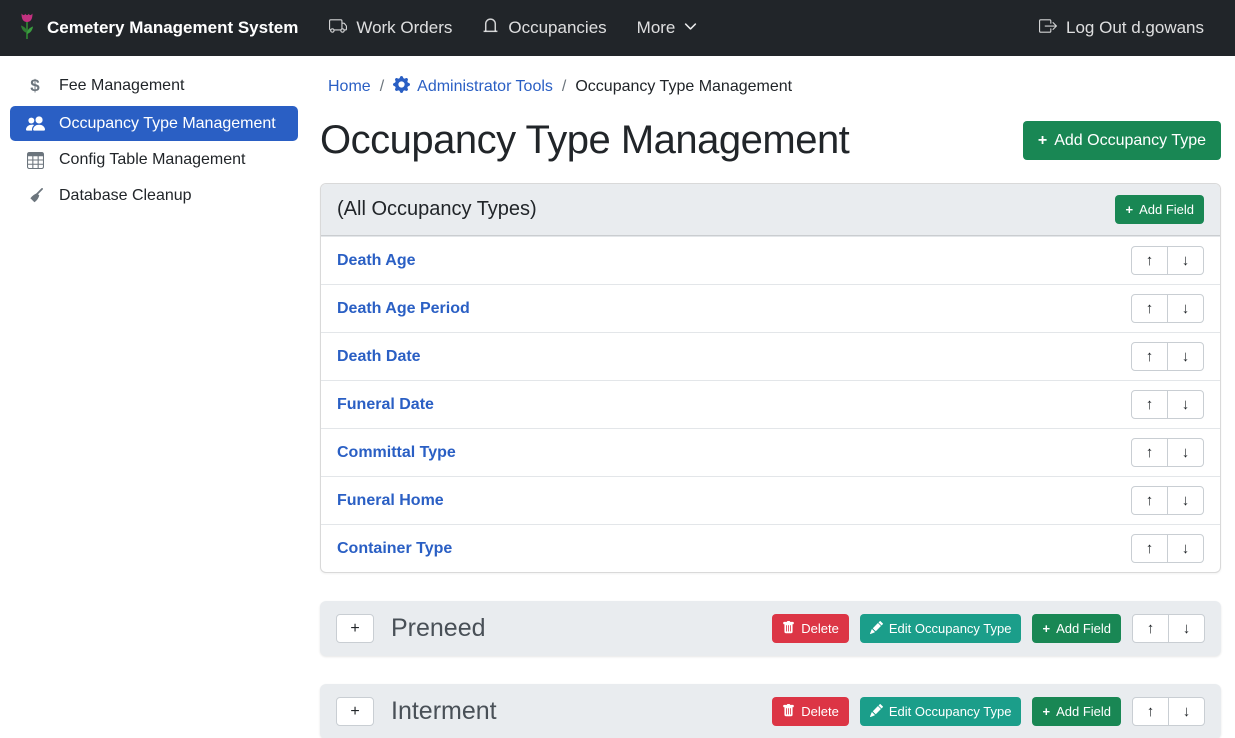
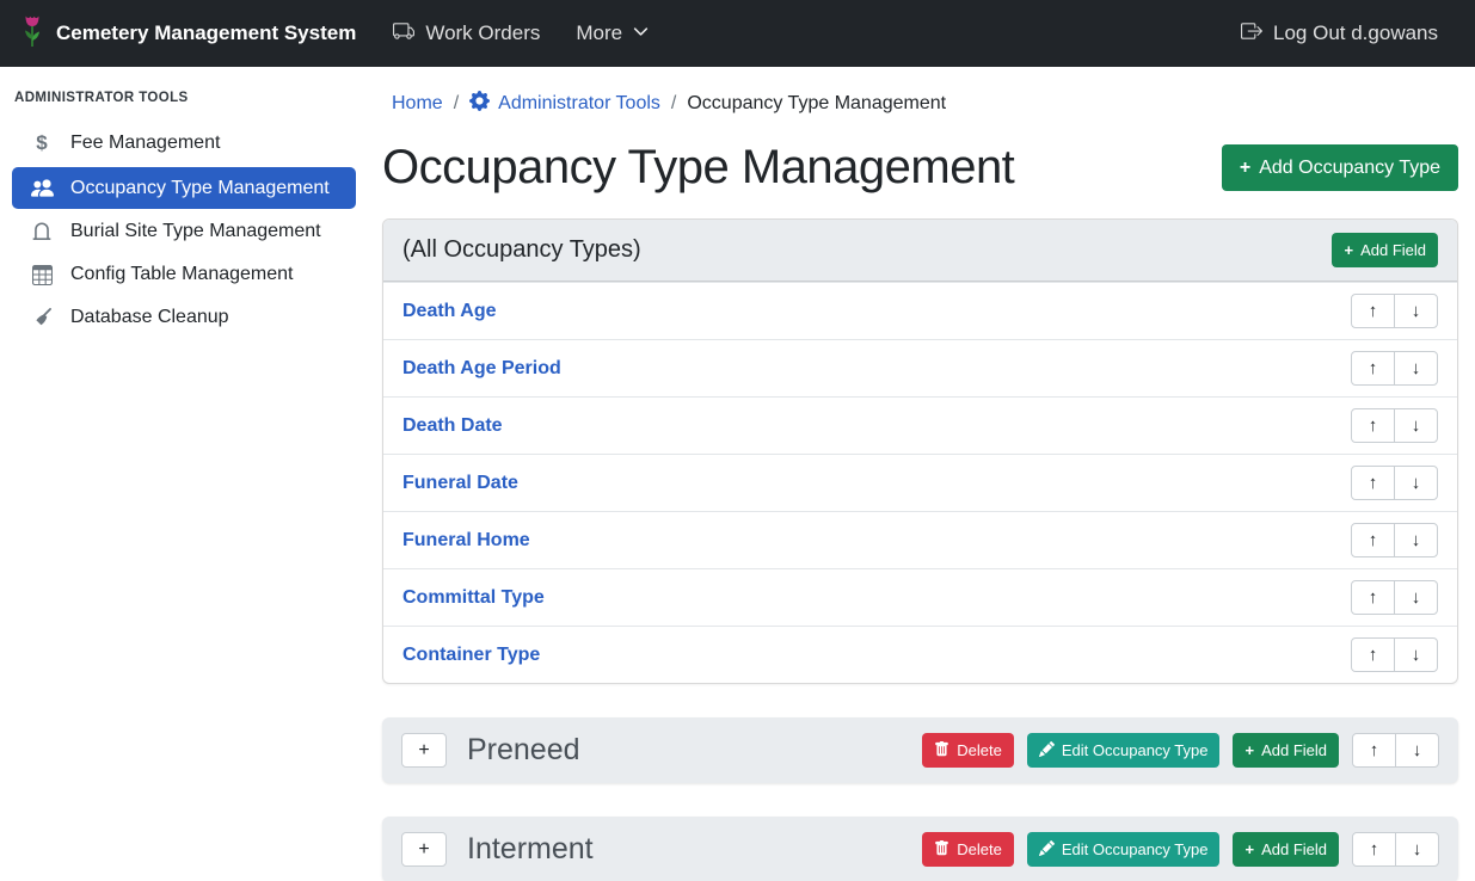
  Cemetery Management System
  Work Orders
- Occupancies
  More
  Log Out d.gowans
+ ADMINISTRATOR TOOLS
  $
  Fee Management
  Occupancy Type Management
+ Burial Site Type Management
  Config Table Management
  Database Cleanup
  Home
  /
  Administrator Tools
  /
  Occupancy Type Management
  Occupancy Type Management
  +
  Add Occupancy Type
  (All Occupancy Types)
  +
  Add Field
  Death Age
  ↑
  ↓
  Death Age Period
  ↑
  ↓
  Death Date
  ↑
  ↓
  Funeral Date
  ↑
  ↓
- Committal Type
+ Funeral Home
  ↑
  ↓
- Funeral Home
+ Committal Type
  ↑
  ↓
  Container Type
  ↑
  ↓
  +
  Preneed
  Delete
  Edit Occupancy Type
  +
  Add Field
  ↑
  ↓
  +
  Interment
  Delete
  Edit Occupancy Type
  +
  Add Field
  ↑
  ↓
